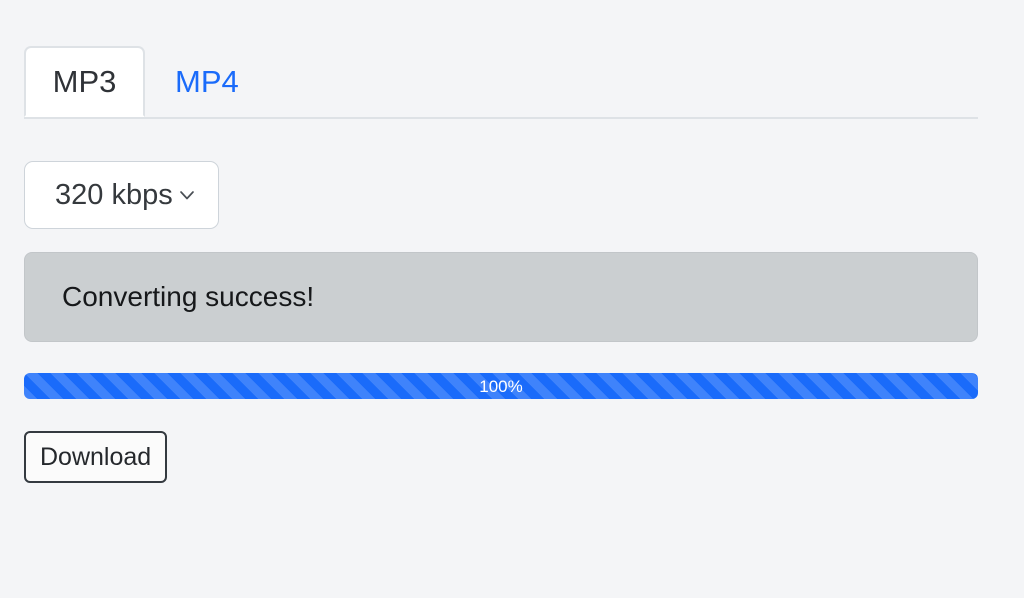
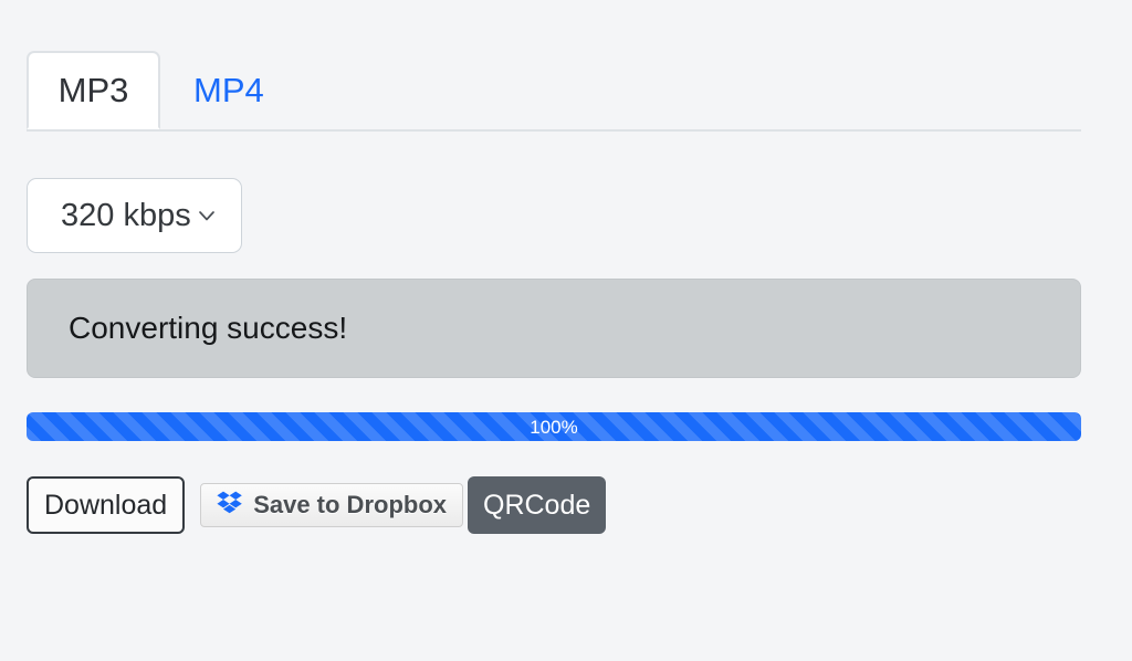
  MP3
  MP4
  320 kbps
  Converting success!
  100%
  Download
+ Save to Dropbox
+ QRCode
